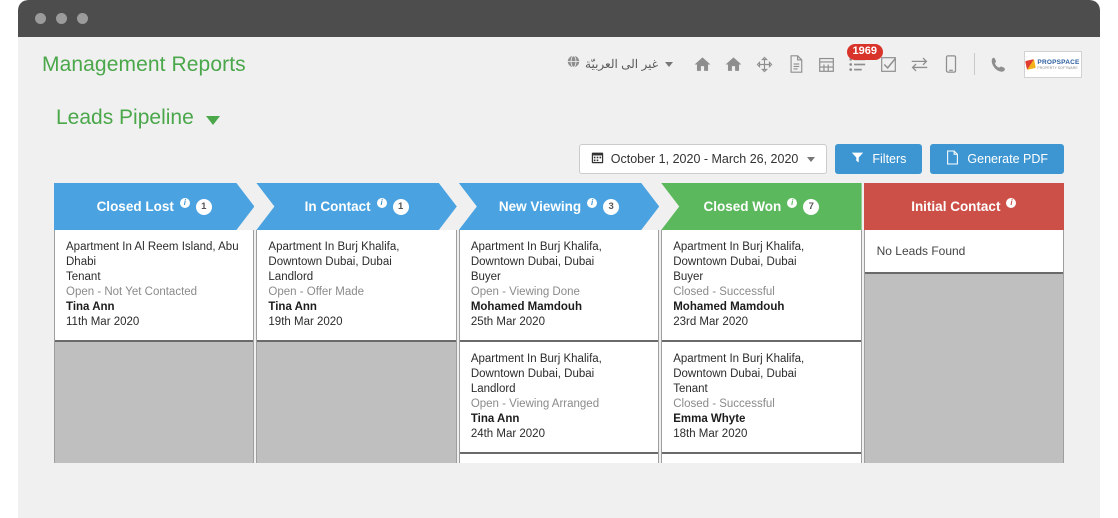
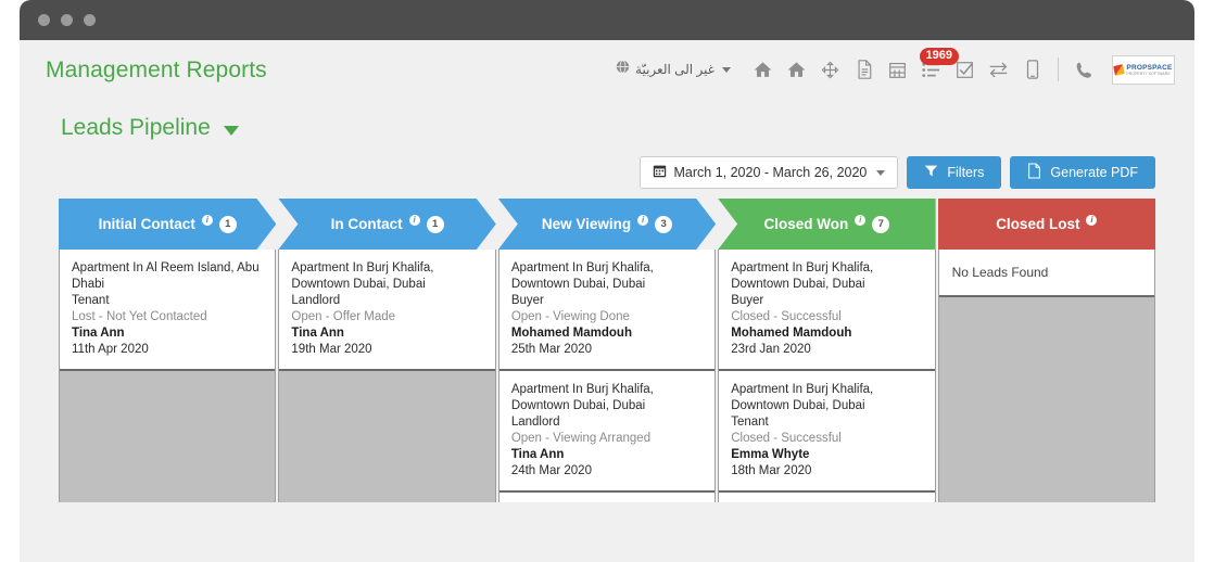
  Management Reports
  غير الى العربيّة
  1969
  Leads Pipeline
- October 1, 2020 - March 26, 2020
+ March 1, 2020 - March 26, 2020
  Filters
  Generate PDF
- Closed Lost
+ Initial Contact
  i
  1
  Apartment In Al Reem Island, Abu Dhabi
  Tenant
- Open - Not Yet Contacted
+ Lost - Not Yet Contacted
  Tina Ann
- 11th Mar 2020
+ 11th Apr 2020
  In Contact
  i
  1
  Apartment In Burj Khalifa, Downtown Dubai, Dubai
  Landlord
  Open - Offer Made
  Tina Ann
  19th Mar 2020
  New Viewing
  i
  3
  Apartment In Burj Khalifa, Downtown Dubai, Dubai
  Buyer
  Open - Viewing Done
  Mohamed Mamdouh
  25th Mar 2020
  Apartment In Burj Khalifa, Downtown Dubai, Dubai
  Landlord
  Open - Viewing Arranged
  Tina Ann
  24th Mar 2020
  Closed Won
  i
  7
  Apartment In Burj Khalifa, Downtown Dubai, Dubai
  Buyer
  Closed - Successful
  Mohamed Mamdouh
- 23rd Mar 2020
+ 23rd Jan 2020
  Apartment In Burj Khalifa, Downtown Dubai, Dubai
  Tenant
  Closed - Successful
  Emma Whyte
  18th Mar 2020
- Initial Contact
+ Closed Lost
  i
  No Leads Found
